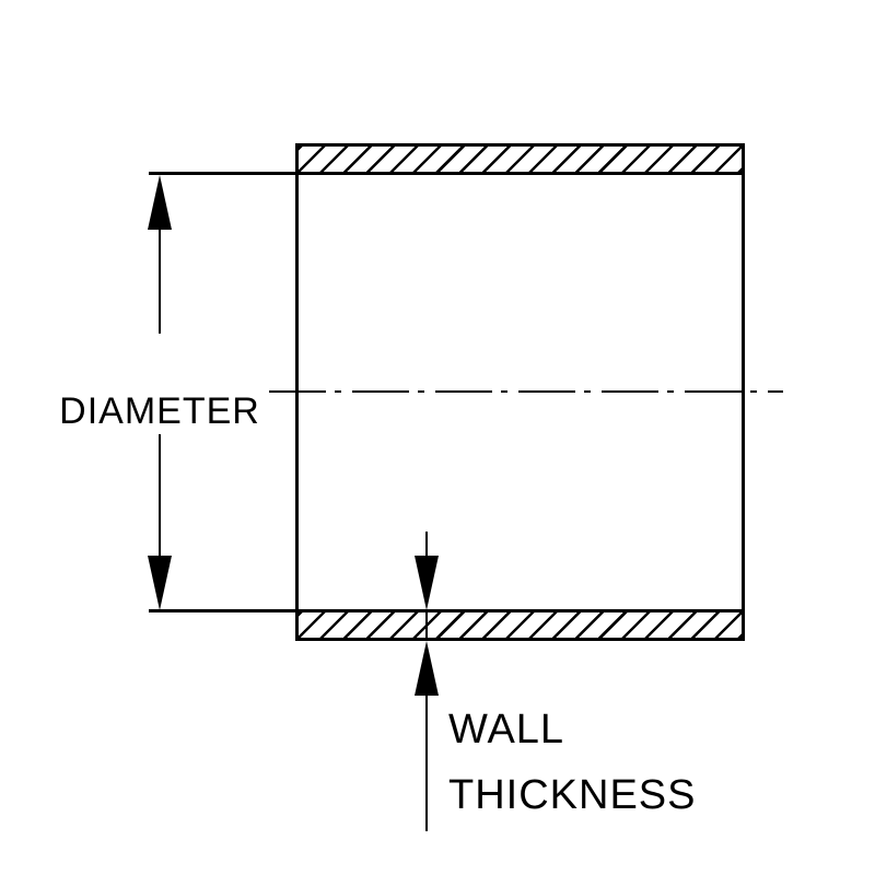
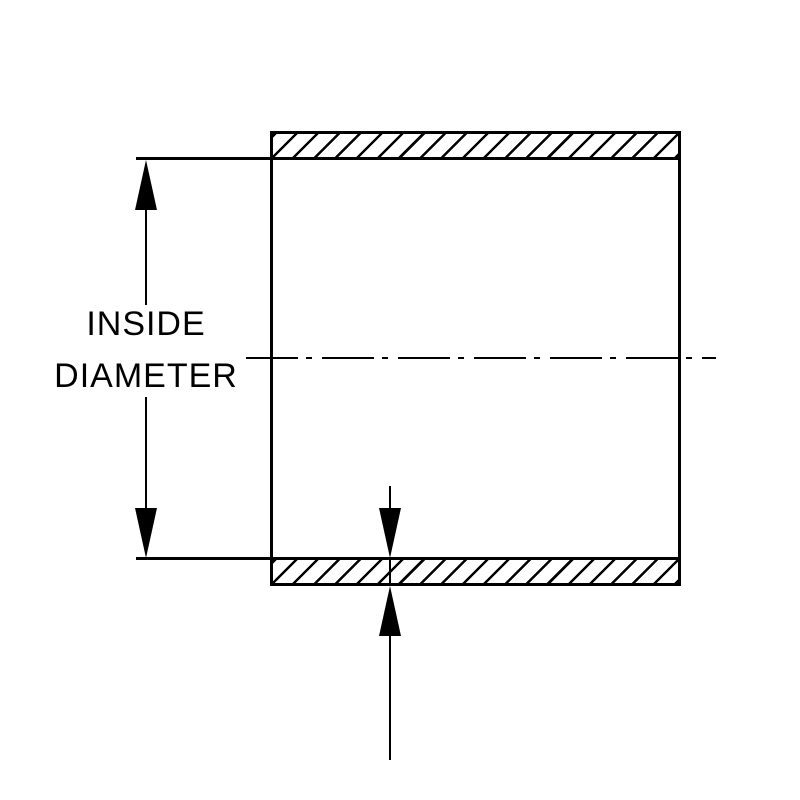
+ INSIDE
  DIAMETER
- WALL
- THICKNESS
